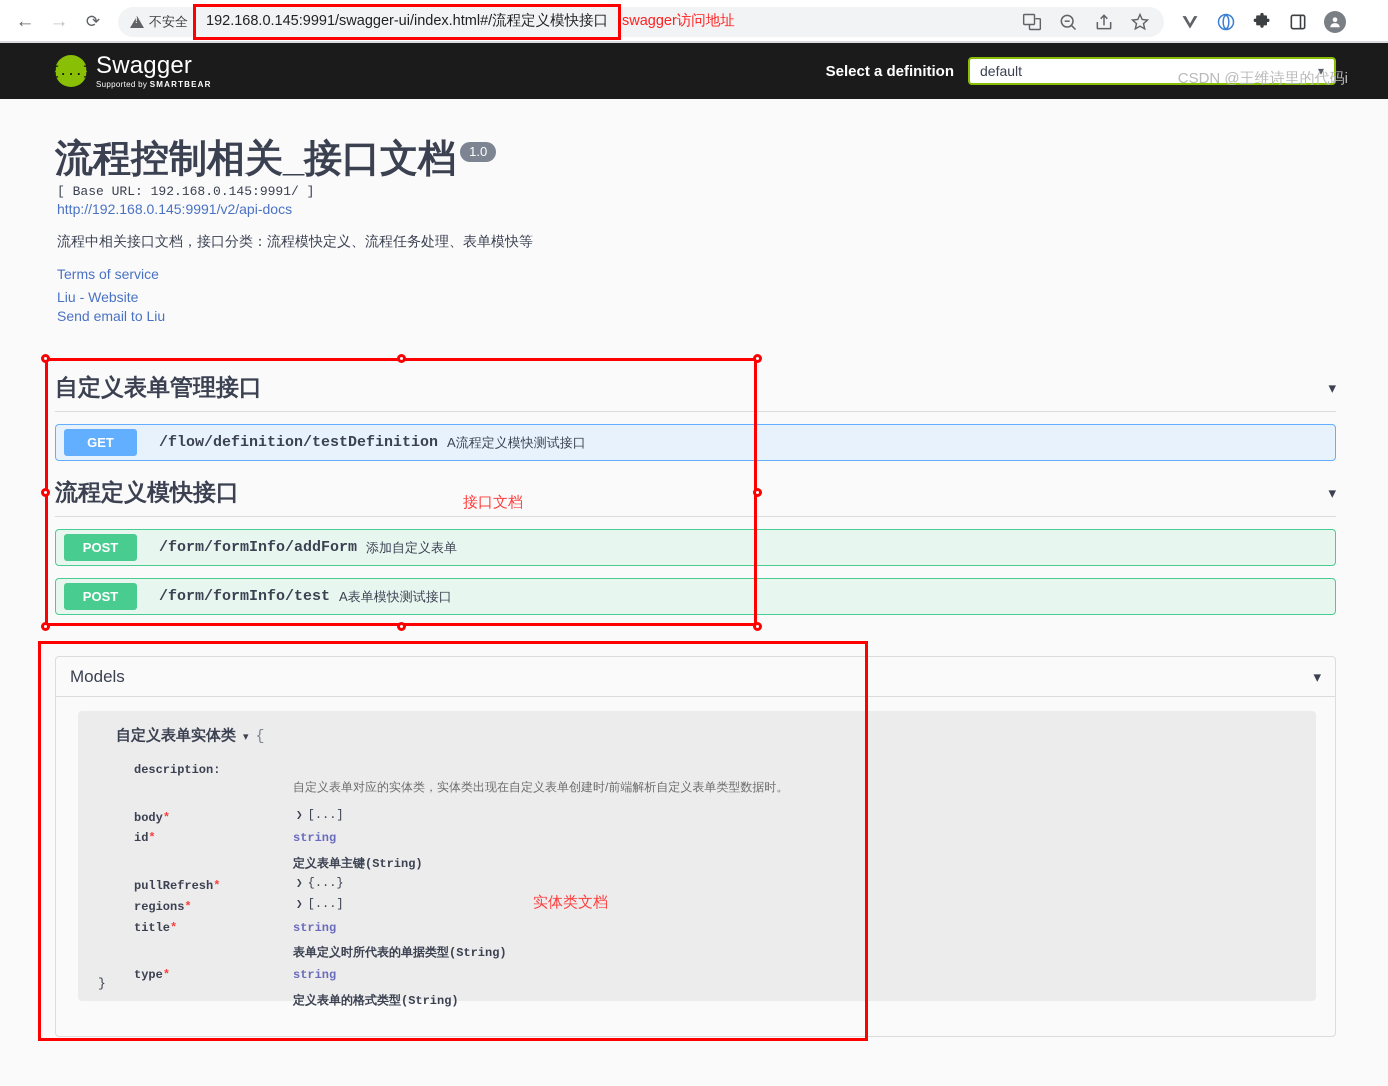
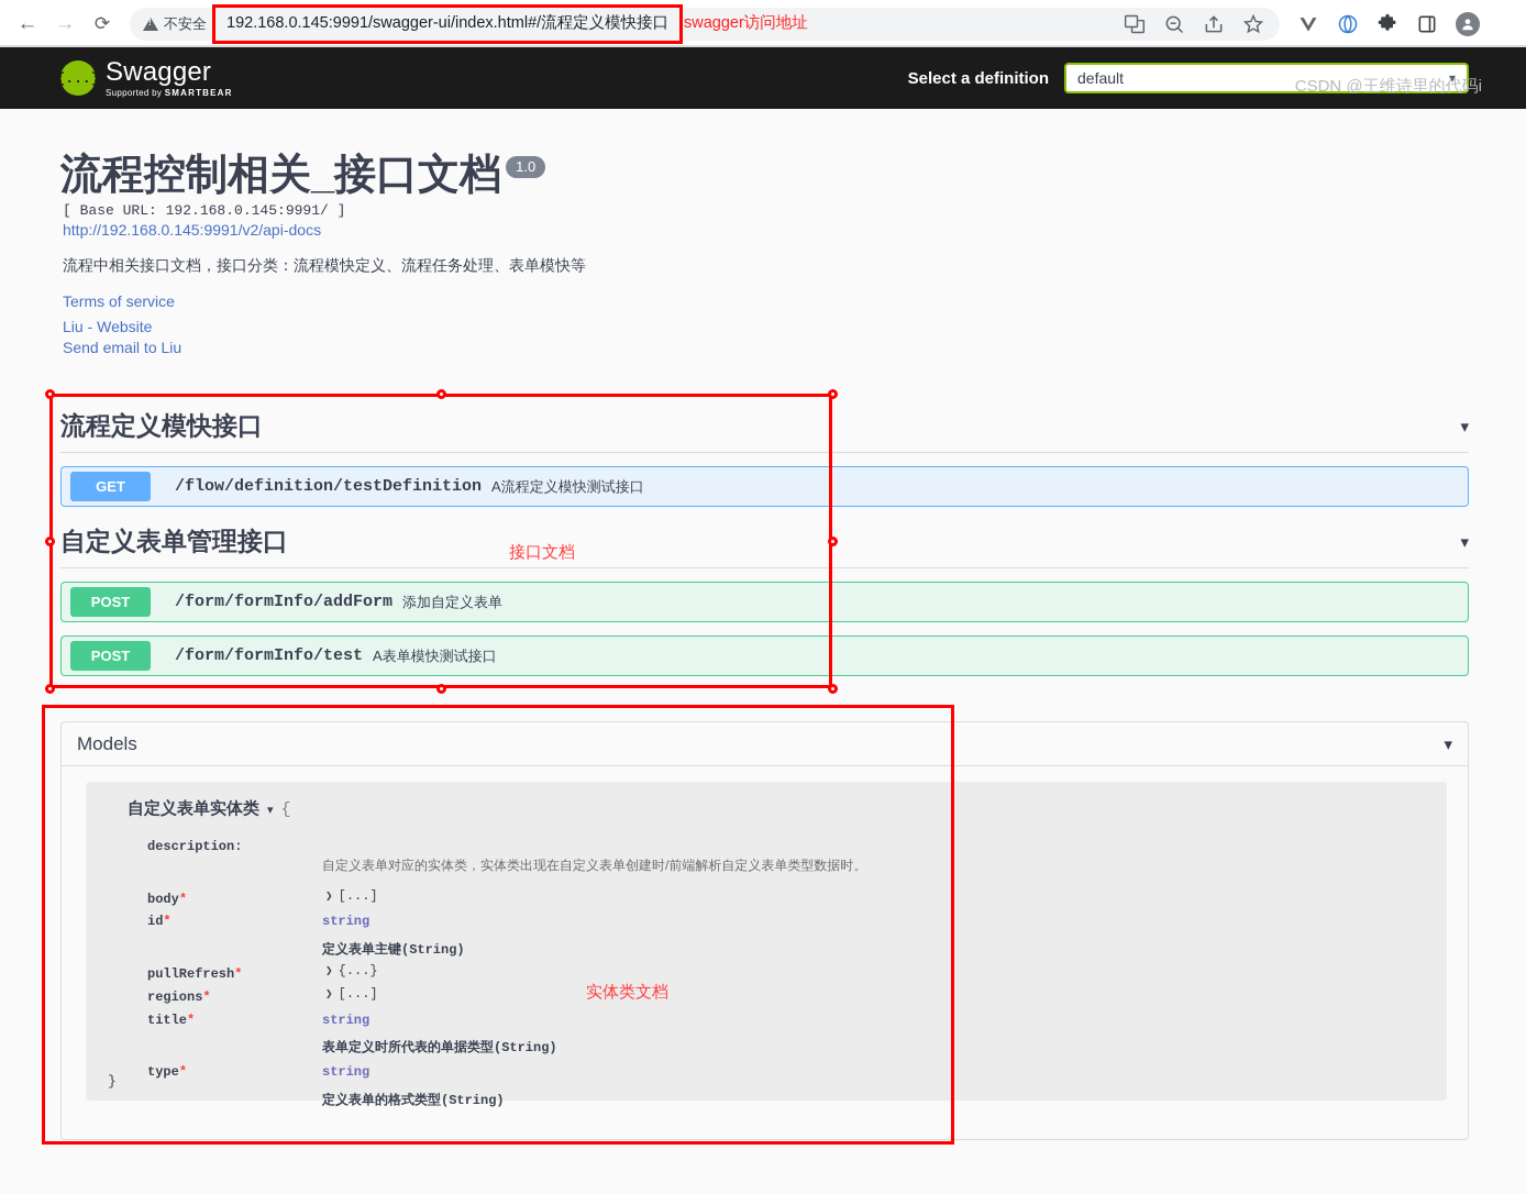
  ←
  →
  ⟳
  不安全
  192.168.0.145:9991/swagger-ui/index.html#/流程定义模快接口
  swagger访问地址
  {...}
  Swagger
  Supported by SMARTBEAR
  Select a definition
  default
  ▾
  流程控制相关_接口文档
  1.0
  [ Base URL: 192.168.0.145:9991/ ]
  http://192.168.0.145:9991/v2/api-docs
  流程中相关接口文档，接口分类：流程模快定义、流程任务处理、表单模快等
  Terms of service
  Liu - Website
  Send email to Liu
- 自定义表单管理接口
+ 流程定义模快接口
  ▾
  GET
  /flow/definition/testDefinition
  A流程定义模快测试接口
- 流程定义模快接口
+ 自定义表单管理接口
  ▾
  POST
  /form/formInfo/addForm
  添加自定义表单
  POST
  /form/formInfo/test
  A表单模快测试接口
  Models
  ▾
  自定义表单实体类
  ▾
  {
  description:
  自定义表单对应的实体类，实体类出现在自定义表单创建时/前端解析自定义表单类型数据时。
  body*
  ❯ [...]
  id*
  string
  定义表单主键(String)
  pullRefresh*
  ❯ {...}
  regions*
  ❯ [...]
  title*
  string
  表单定义时所代表的单据类型(String)
  type*
  string
  定义表单的格式类型(String)
  }
  接口文档
  实体类文档
  CSDN @王维诗里的代码i
